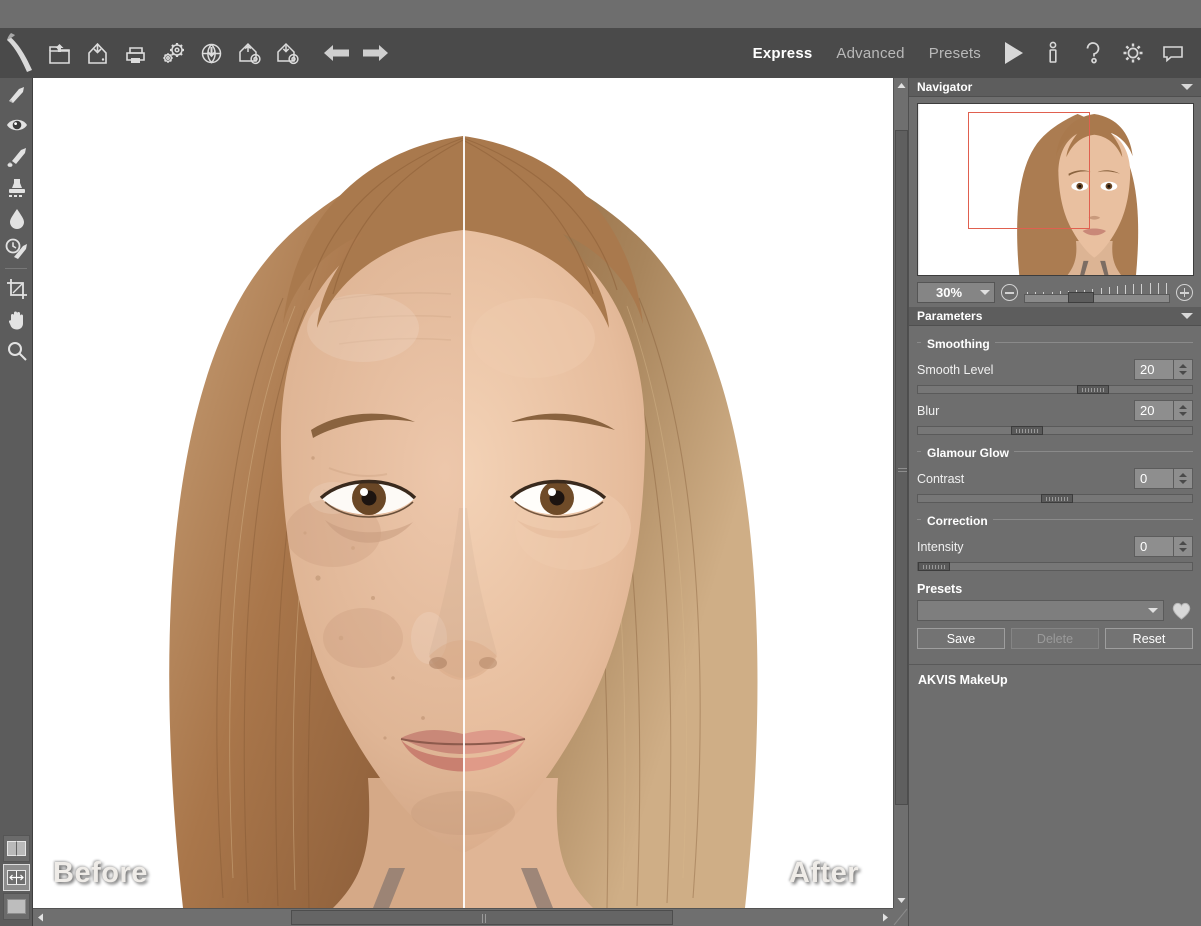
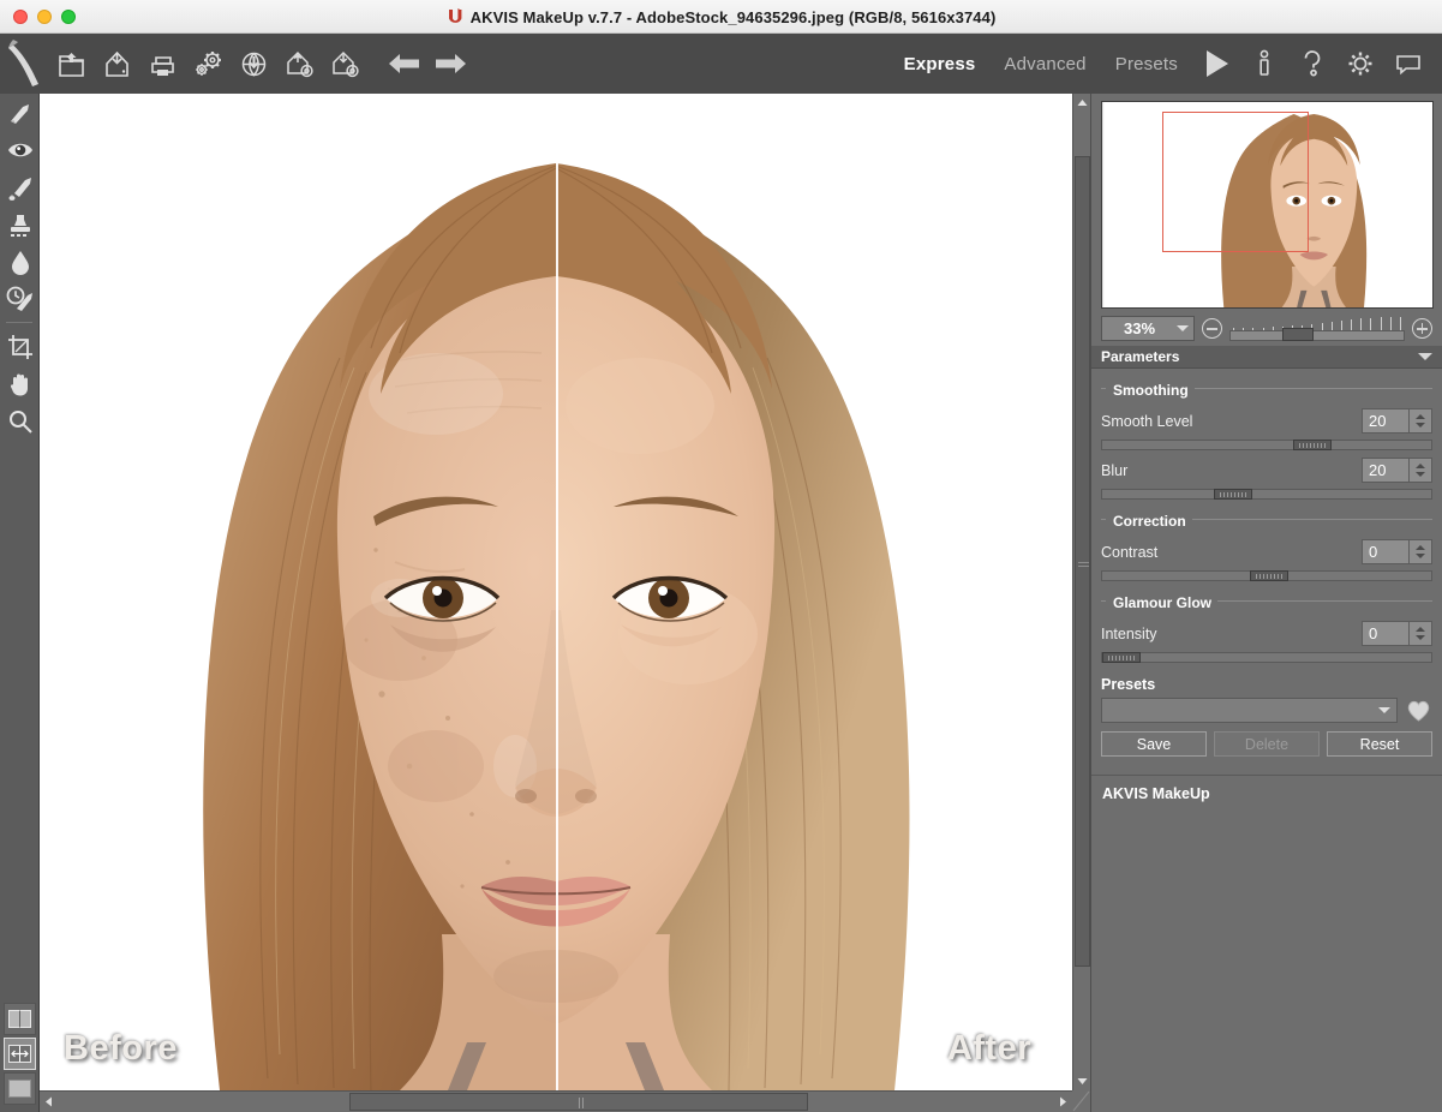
+ AKVIS MakeUp v.7.7 - AdobeStock_94635296.jpeg (RGB/8, 5616x3744)
  Express
  Advanced
  Presets
  Before
  After
- Navigator
- 30%
+ 33%
  Parameters
  Smoothing
  Smooth Level
  20
  Blur
  20
- Glamour Glow
+ Correction
  Contrast
  0
- Correction
+ Glamour Glow
  Intensity
  0
  Presets
  Save
  Delete
  Reset
  AKVIS MakeUp
